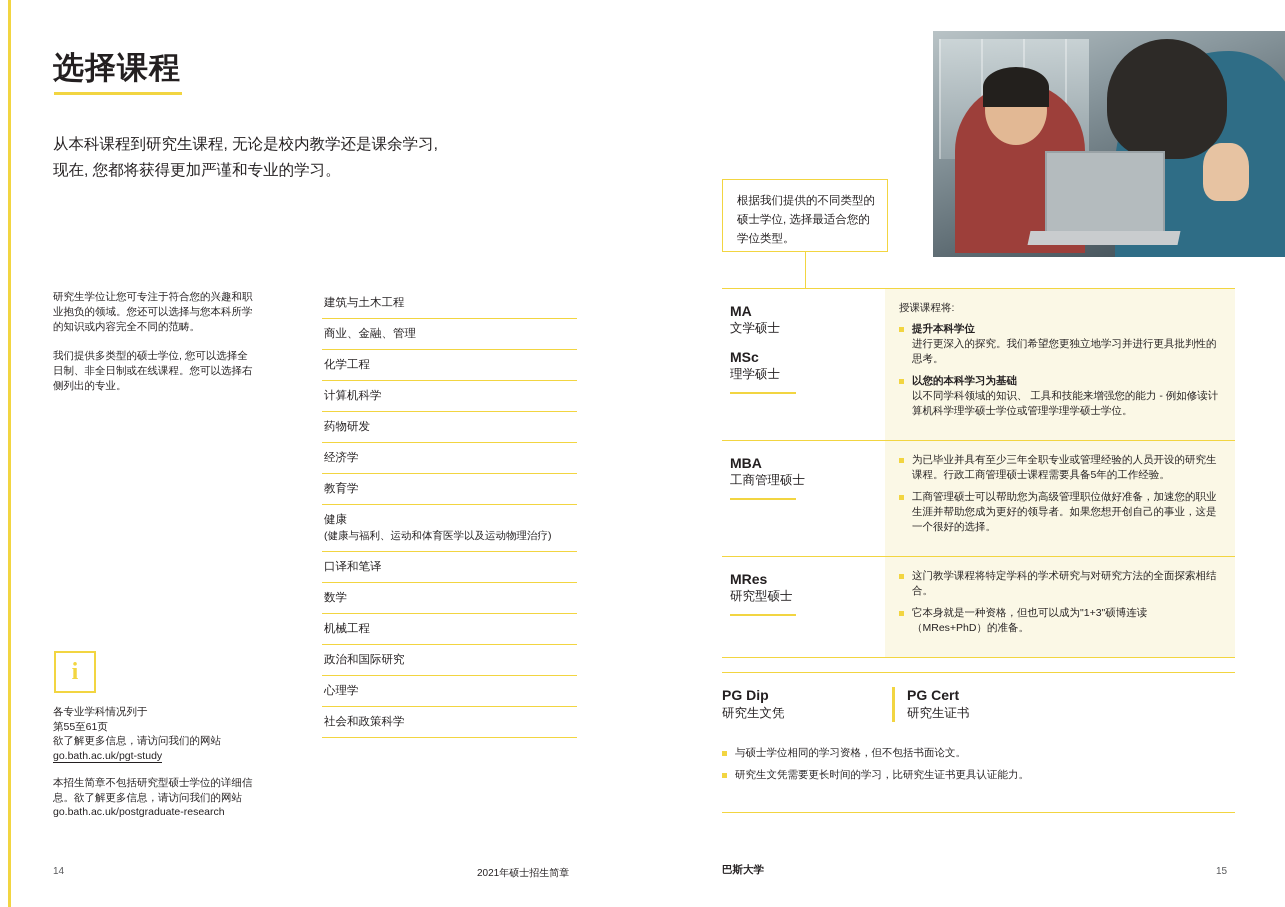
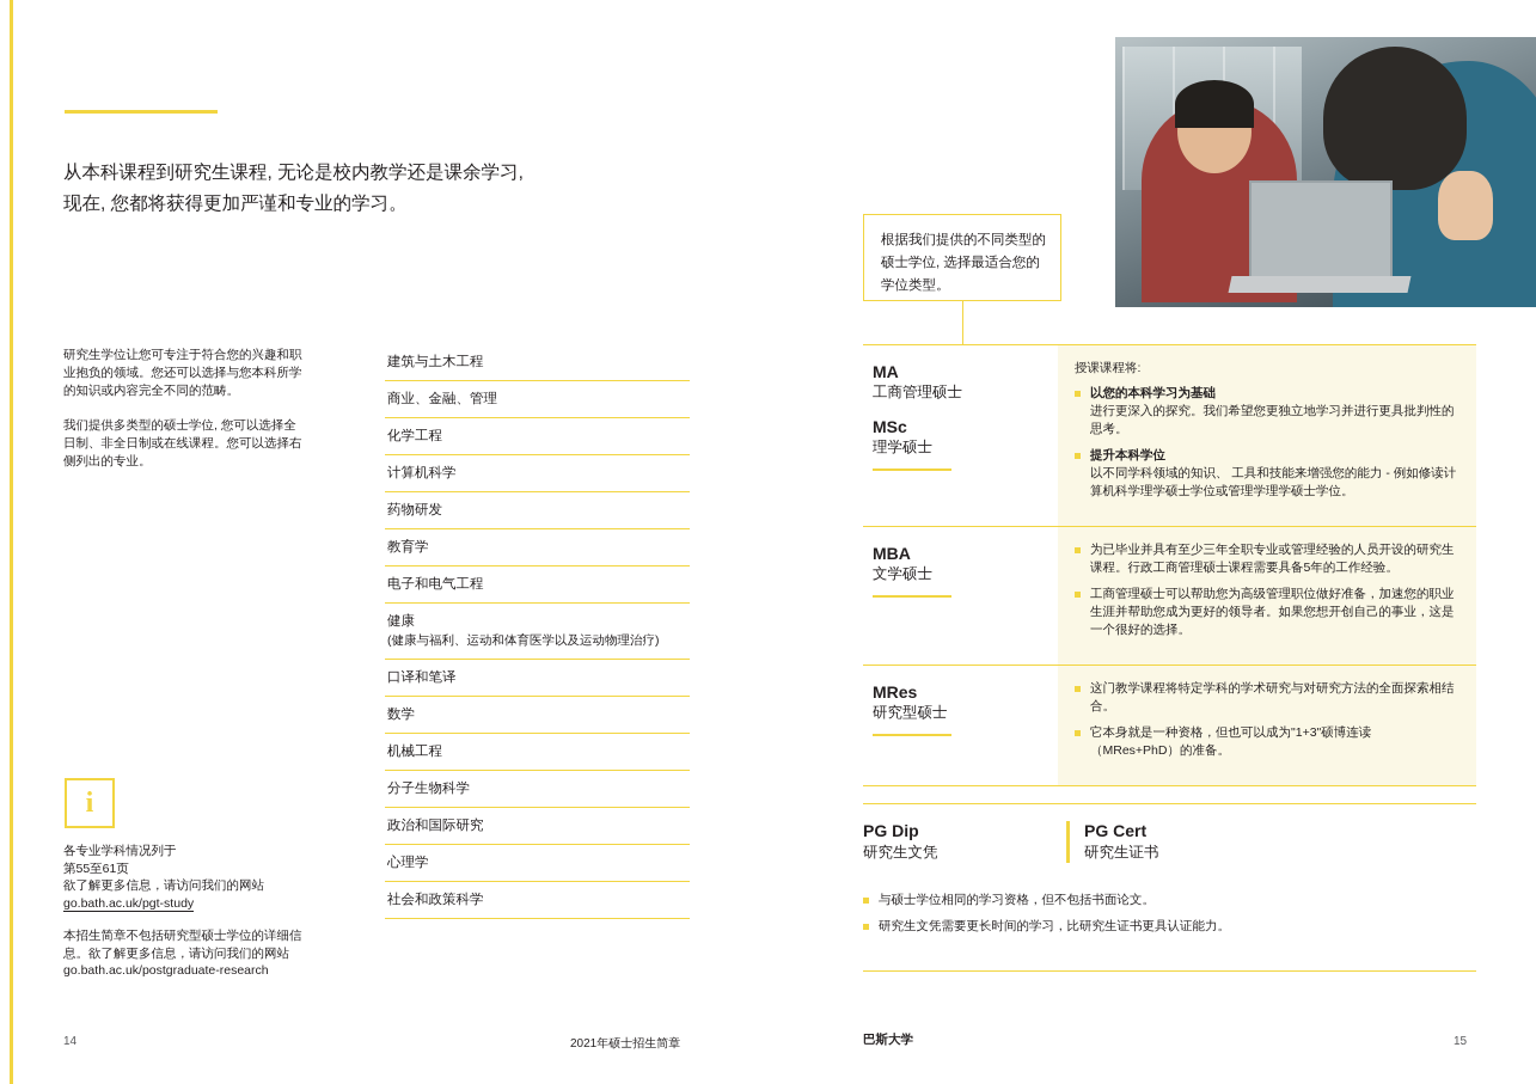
- 选择课程
  从本科课程到研究生课程, 无论是校内教学还是课余学习, 现在, 您都将获得更加严谨和专业的学习。
  研究生学位让您可专注于符合您的兴趣和职业抱负的领域。您还可以选择与您本科所学的知识或内容完全不同的范畴。
  我们提供多类型的硕士学位, 您可以选择全日制、非全日制或在线课程。您可以选择右侧列出的专业。
  i
  各专业学科情况列于
  第55至61页
  欲了解更多信息，请访问我们的网站
  go.bath.ac.uk/pgt-study
  本招生简章不包括研究型硕士学位的详细信息。欲了解更多信息，请访问我们的网站
  go.bath.ac.uk/postgraduate-research
  建筑与土木工程
  商业、金融、管理
  化学工程
  计算机科学
  药物研发
- 经济学
  教育学
+ 电子和电气工程
  健康
  (健康与福利、运动和体育医学以及运动物理治疗)
  口译和笔译
  数学
  机械工程
+ 分子生物科学
  政治和国际研究
  心理学
  社会和政策科学
  14
  2021年硕士招生简章
  根据我们提供的不同类型的硕士学位, 选择最适合您的学位类型。
  MA
- 文学硕士
+ 工商管理硕士
  MSc
  理学硕士
  授课课程将:
- 提升本科学位
+ 以您的本科学习为基础
  进行更深入的探究。我们希望您更独立地学习并进行更具批判性的思考。
- 以您的本科学习为基础
+ 提升本科学位
  以不同学科领域的知识、 工具和技能来增强您的能力 - 例如修读计算机科学理学硕士学位或管理学理学硕士学位。
  MBA
- 工商管理硕士
+ 文学硕士
  为已毕业并具有至少三年全职专业或管理经验的人员开设的研究生课程。行政工商管理硕士课程需要具备5年的工作经验。
  工商管理硕士可以帮助您为高级管理职位做好准备，加速您的职业生涯并帮助您成为更好的领导者。如果您想开创自己的事业，这是一个很好的选择。
  MRes
  研究型硕士
  这门教学课程将特定学科的学术研究与对研究方法的全面探索相结合。
  它本身就是一种资格，但也可以成为"1+3"硕博连读（MRes+PhD）的准备。
  PG Dip
  研究生文凭
  PG Cert
  研究生证书
  与硕士学位相同的学习资格，但不包括书面论文。
  研究生文凭需要更长时间的学习，比研究生证书更具认证能力。
  巴斯大学
  15
